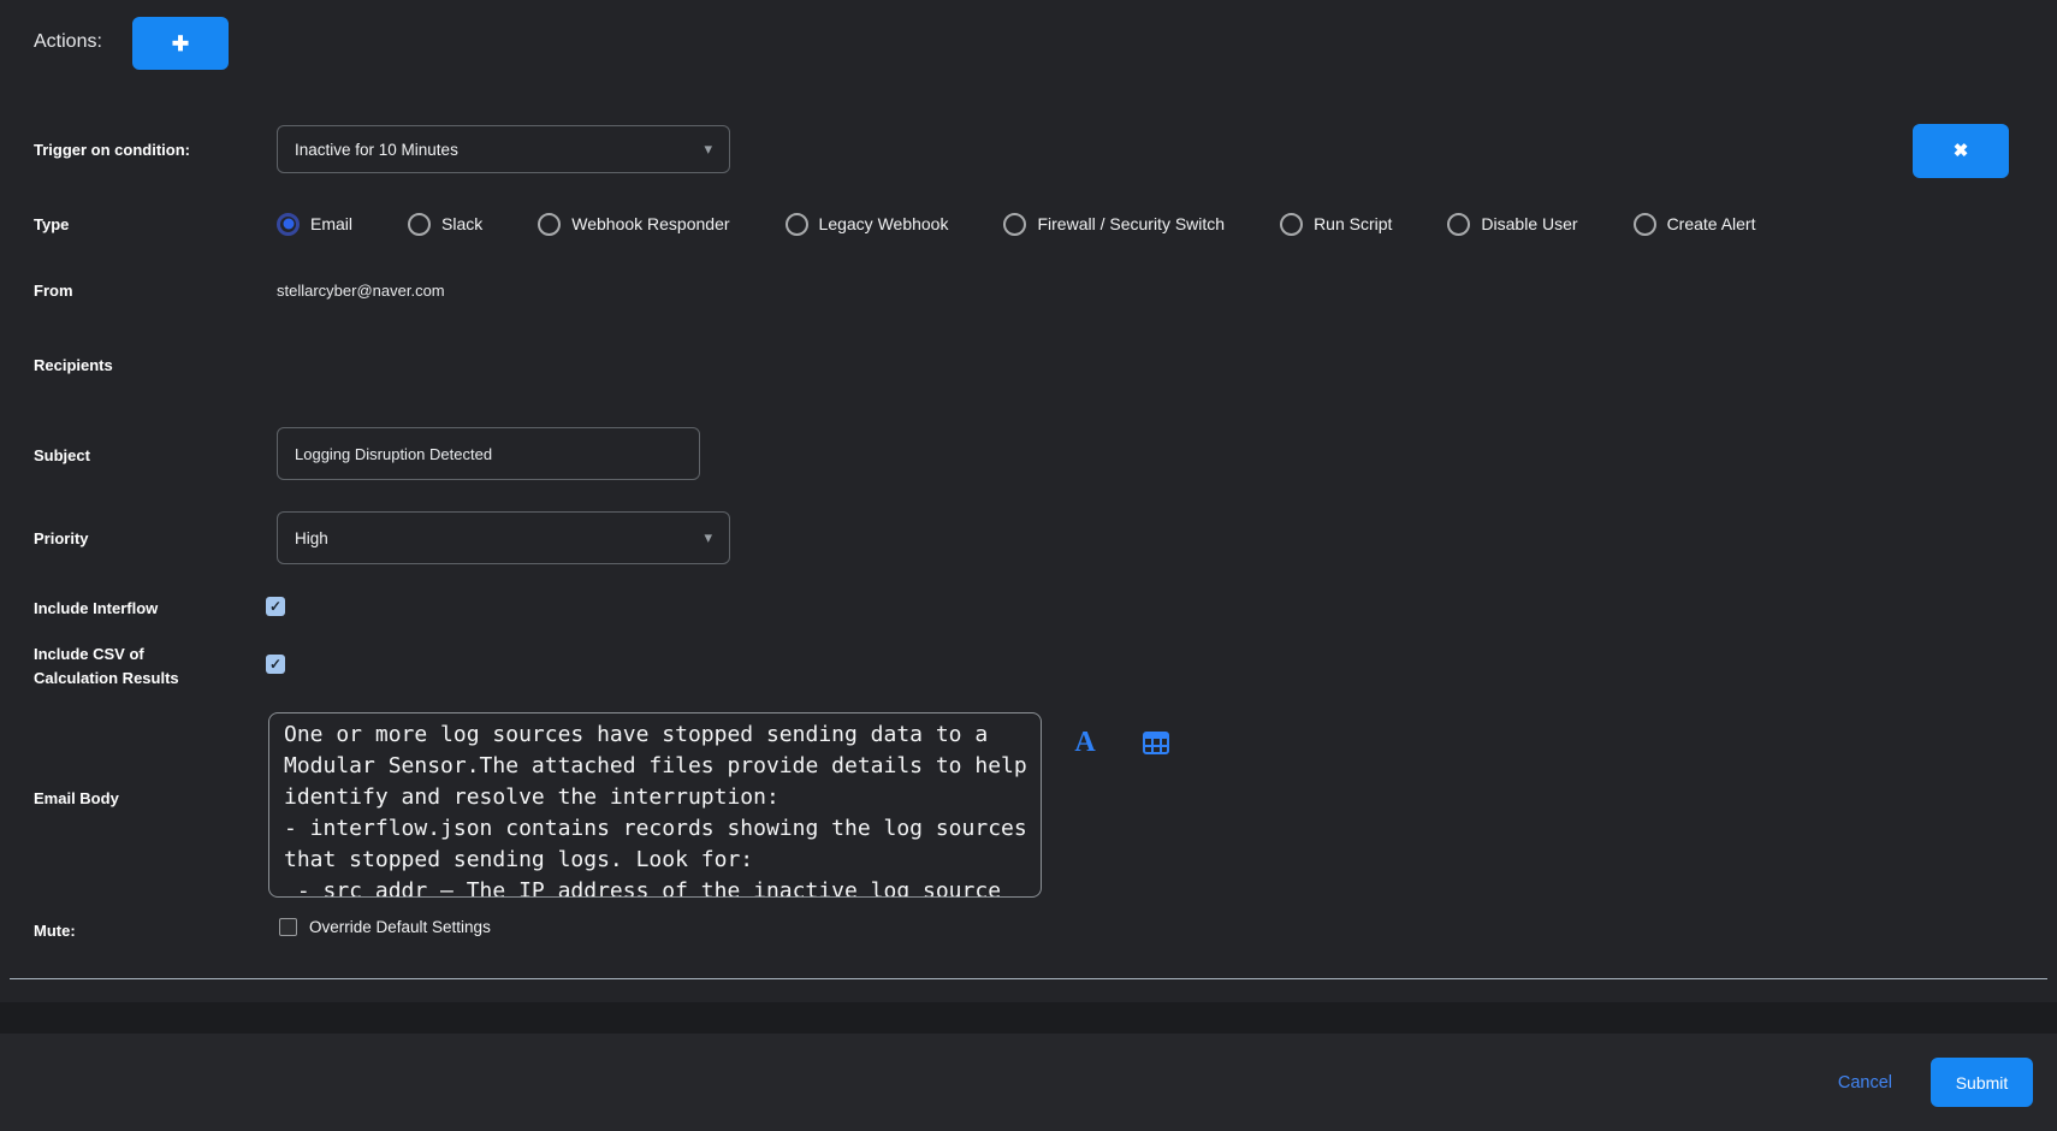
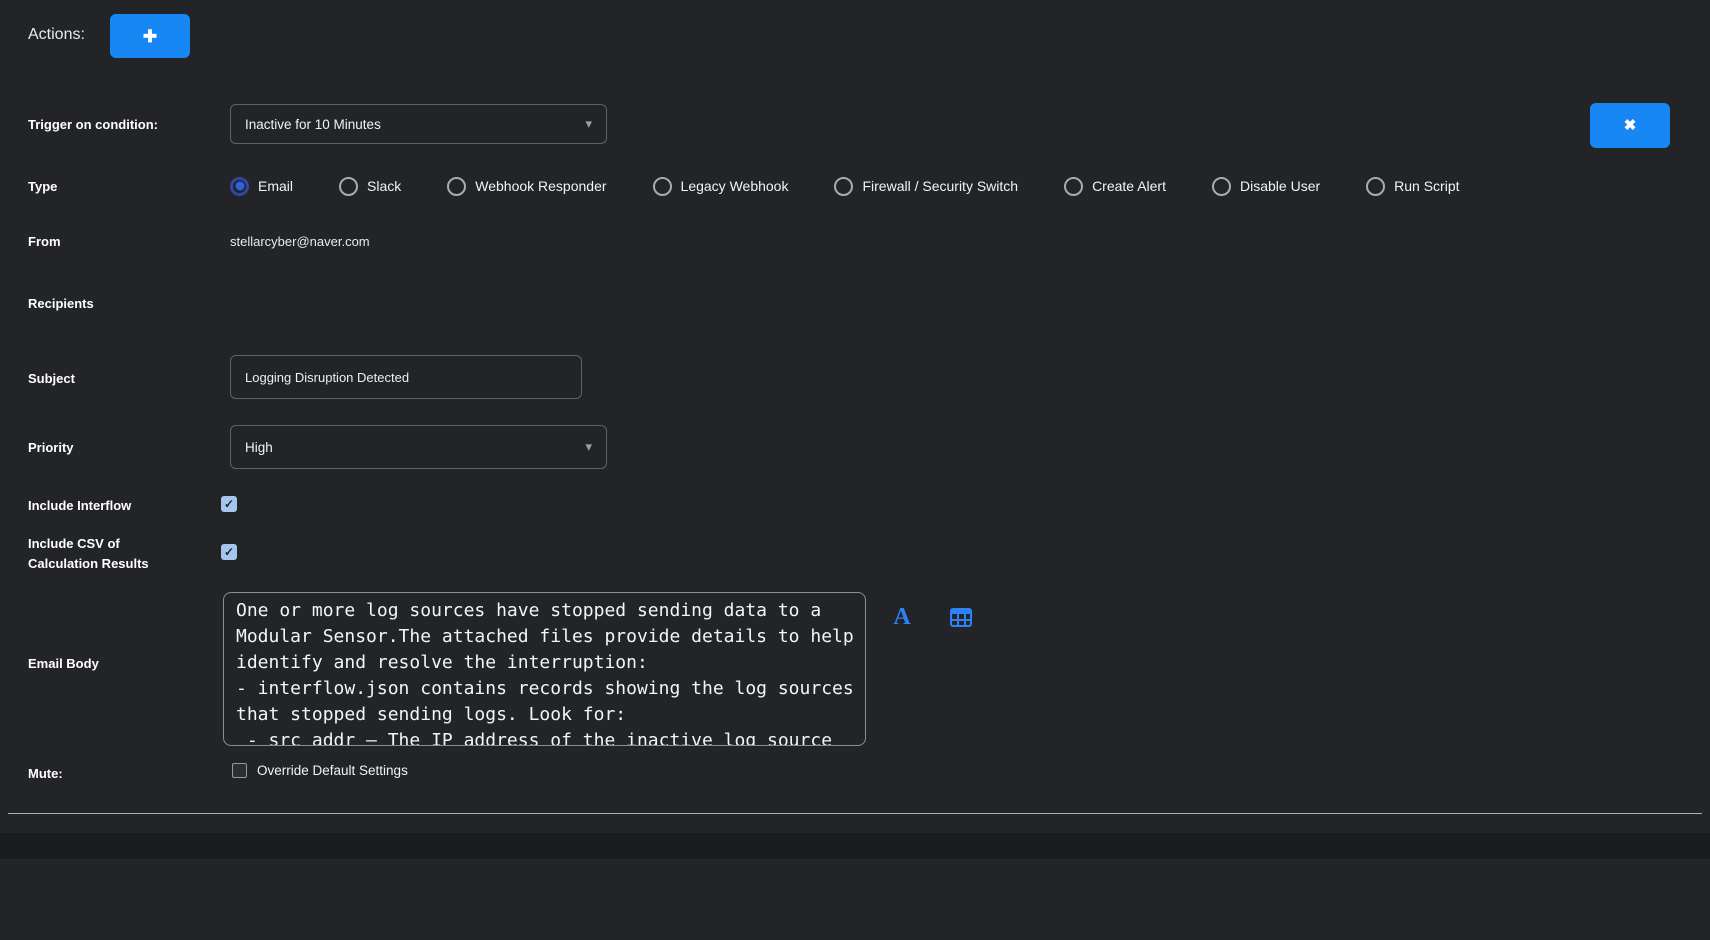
  Actions:
  ✚
  Trigger on condition:
  Inactive for 10 Minutes
  ▾
  ✖
  Type
  Email
  Slack
  Webhook Responder
  Legacy Webhook
  Firewall / Security Switch
- Run Script
+ Create Alert
  Disable User
- Create Alert
+ Run Script
  From
  stellarcyber@naver.com
  Recipients
  Subject
  Logging Disruption Detected
  Priority
  High
  ▾
  Include Interflow
  ✓
  Include CSV of
  Calculation Results
  ✓
  Email Body
  One or more log sources have stopped sending data to a
  Modular Sensor.The attached files provide details to help
  identify and resolve the interruption:
  - interflow.json contains records showing the log sources
  that stopped sending logs. Look for:
  - src_addr – The IP address of the inactive log source
  A
  Mute:
  Override Default Settings
- Cancel
- Submit
